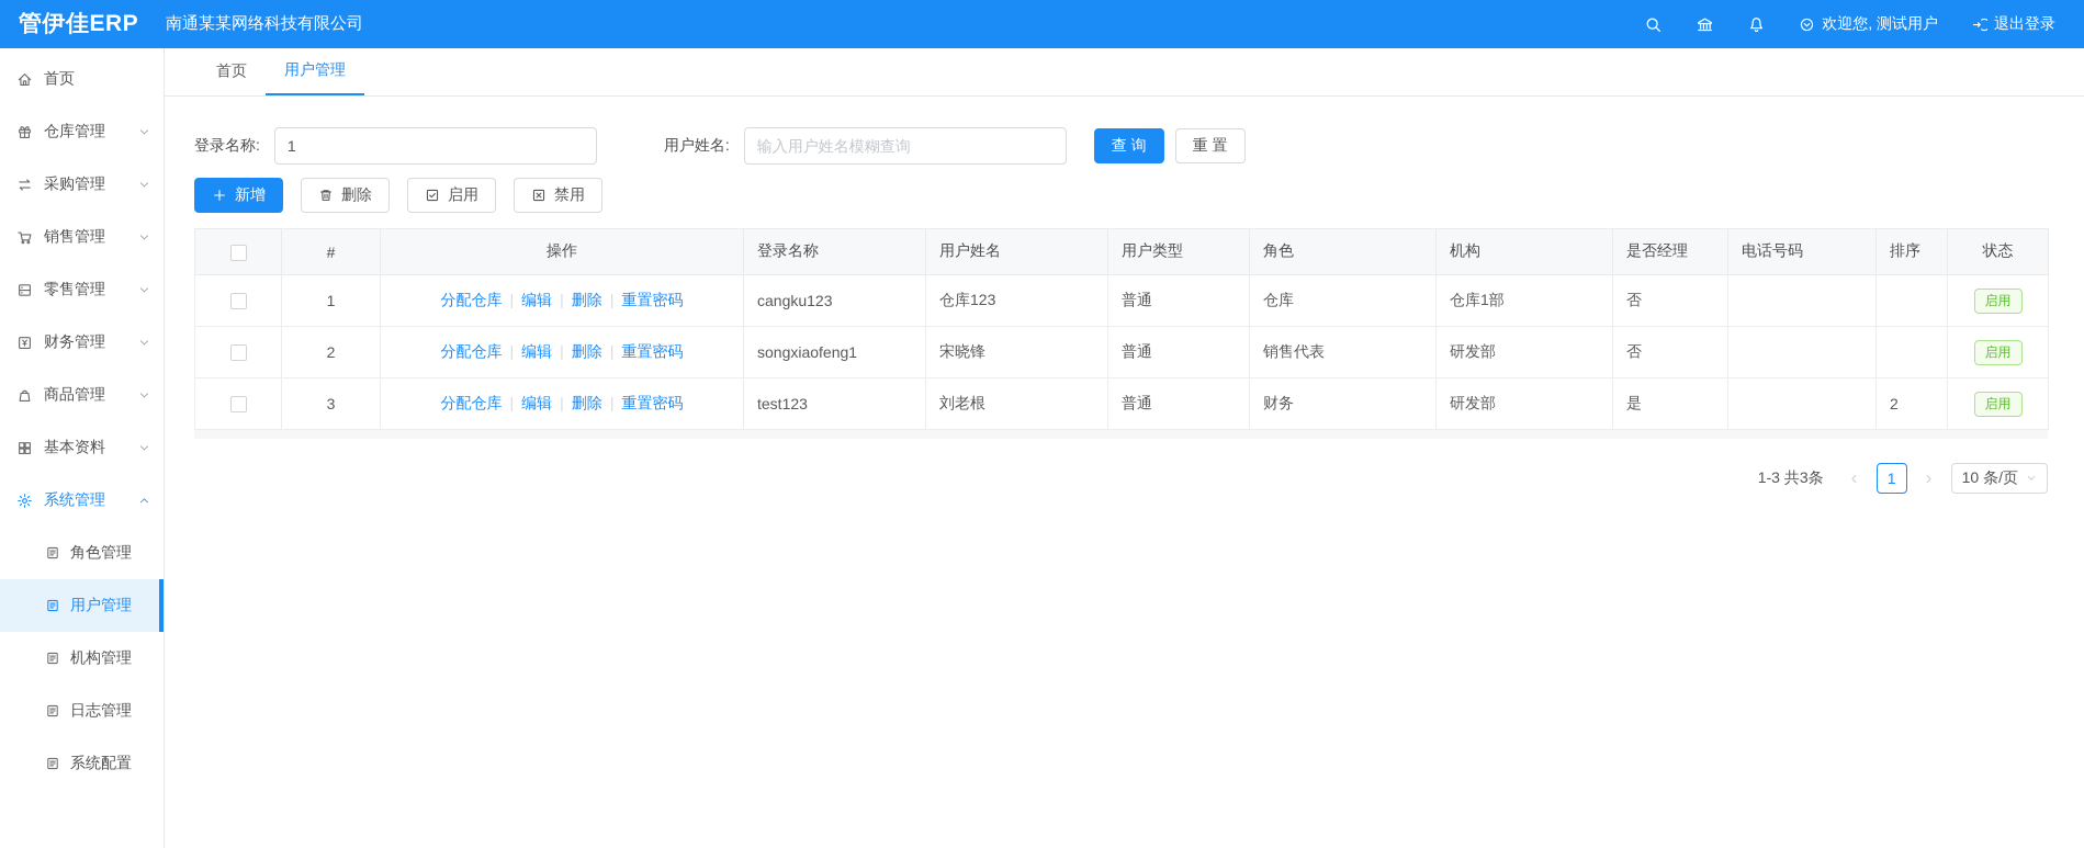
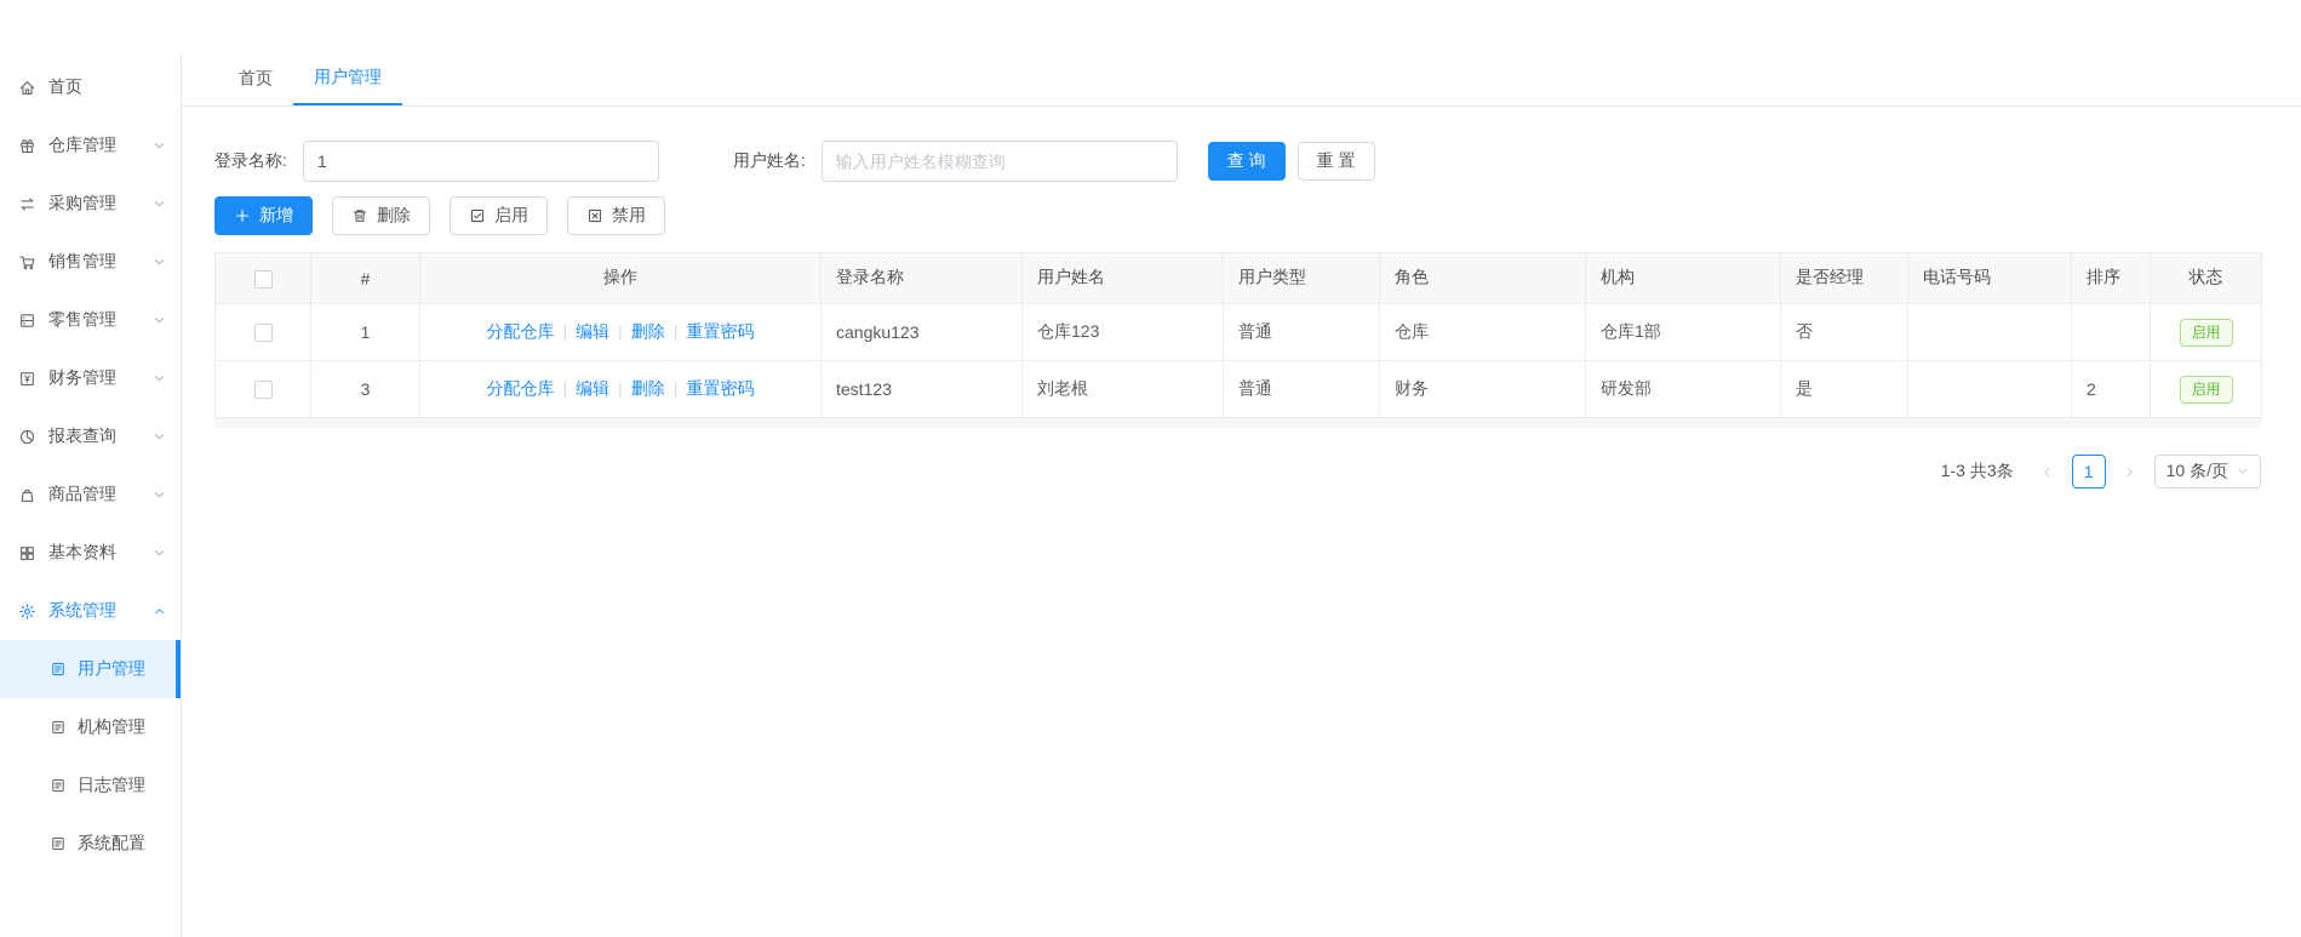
- 管伊佳ERP
- 南通某某网络科技有限公司
- 欢迎您, 测试用户
- 退出登录
  首页
  仓库管理
  采购管理
  销售管理
  零售管理
  财务管理
+ 报表查询
  商品管理
  基本资料
  系统管理
- 角色管理
  用户管理
  机构管理
  日志管理
  系统配置
  首页
  用户管理
  登录名称:
  1
  用户姓名:
  输入用户姓名模糊查询
  查 询
  重 置
  新增
  删除
  启用
  禁用
  	#	操作	登录名称	用户姓名	用户类型	角色	机构	是否经理	电话号码	排序	状态
  	1	分配仓库 | 编辑 | 删除 | 重置密码	cangku123	仓库123	普通	仓库	仓库1部	否			启用
- 	2	分配仓库 | 编辑 | 删除 | 重置密码	songxiaofeng1	宋晓锋	普通	销售代表	研发部	否			启用
  	3	分配仓库 | 编辑 | 删除 | 重置密码	test123	刘老根	普通	财务	研发部	是		2	启用
  1-3 共3条
  1
  10 条/页
